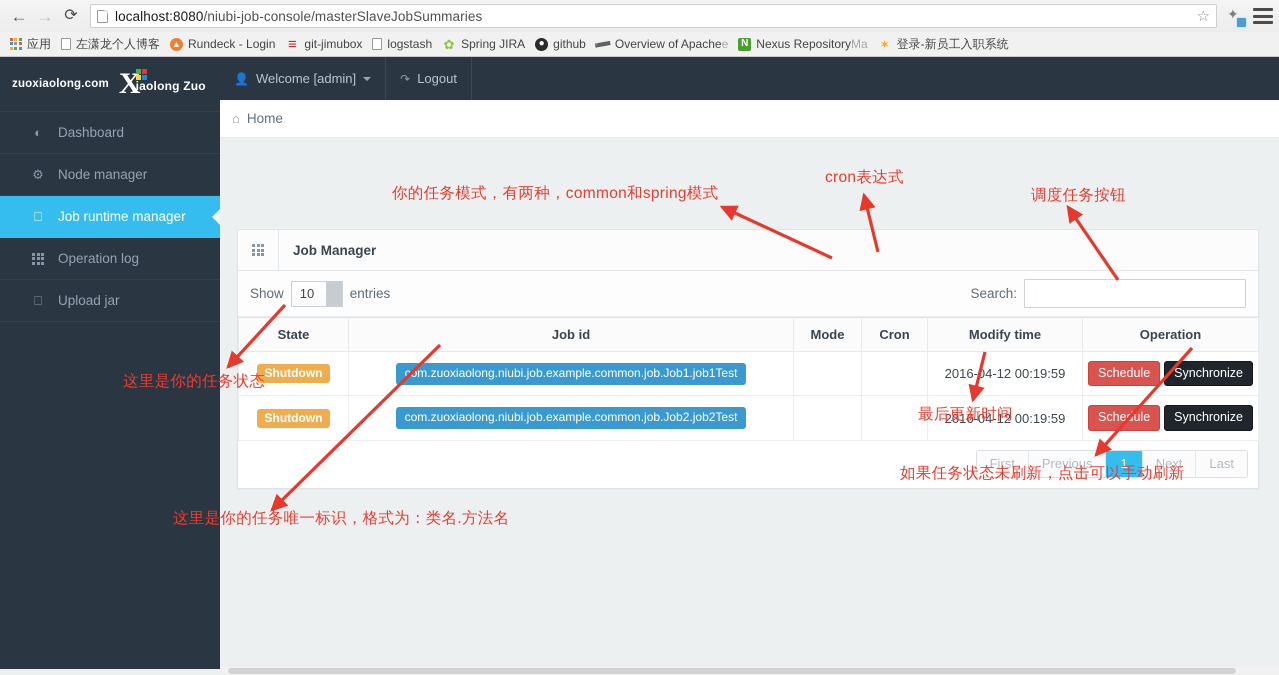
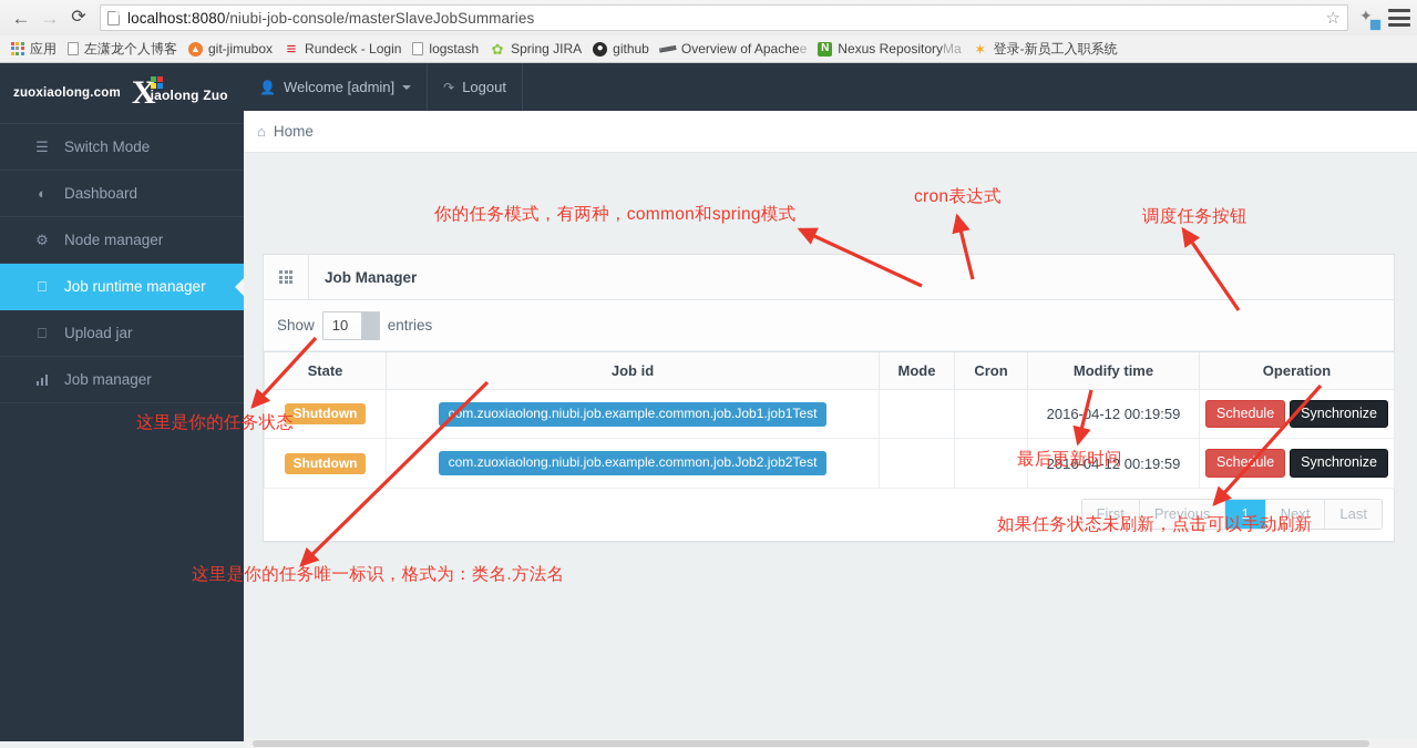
  ←
  →
  ⟳
  localhost:8080/niubi-job-console/masterSlaveJobSummaries
  ☆
  ✦
  应用
  左潇龙个人博客
  ▲
- Rundeck - Login
+ git-jimubox
  ≡
- git-jimubox
+ Rundeck - Login
  logstash
  ✿
  Spring JIRA
  ●
  github
  Overview of Apache
  e
  N
  Nexus Repository
  Ma
  ✶
  登录-新员工入职系统
  zuoxiaolong.com
  X
  iaolong Zuo
+ ☰
+ Switch Mode
  ◐
  Dashboard
  ⚙
  Node manager
  ⎕
  Job runtime manager
- Operation log
  ⎕
  Upload jar
+ Job manager
  👤
  Welcome [admin]
  ↷
  Logout
  ⌂
  Home
  Job Manager
  Show
  10
  entries
- Search:
  State	Job id	Mode	Cron	Modify time	Operation
  Shutdown	cm.zuoxiaolong.niubi.job.example.common.job.Job1.job1Test			2016-04-12 00:19:59	Schedule Synchronize
  Shutdown	com.zuoxiaolong.niubi.job.example.common.job.Job2.job2Test			2016-04-12 00:19:59	Scheule Synchronize
  First
  Previous
  1
  Next
  Last
  你的任务模式，有两种，common和spring模式
  cron表达式
  调度任务按钮
  这里是你的任务状态
  最后更新时间
  如果任务状态未刷新，点击可以手动刷新
  这里是你的任务唯一标识，格式为：类名.方法名
